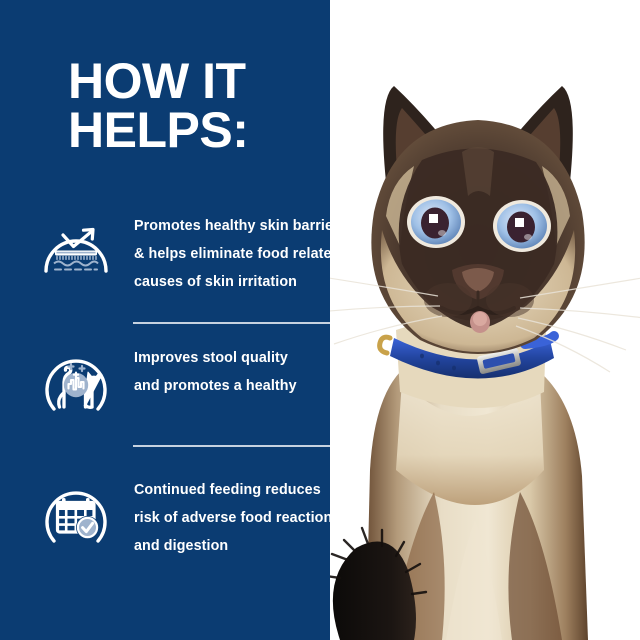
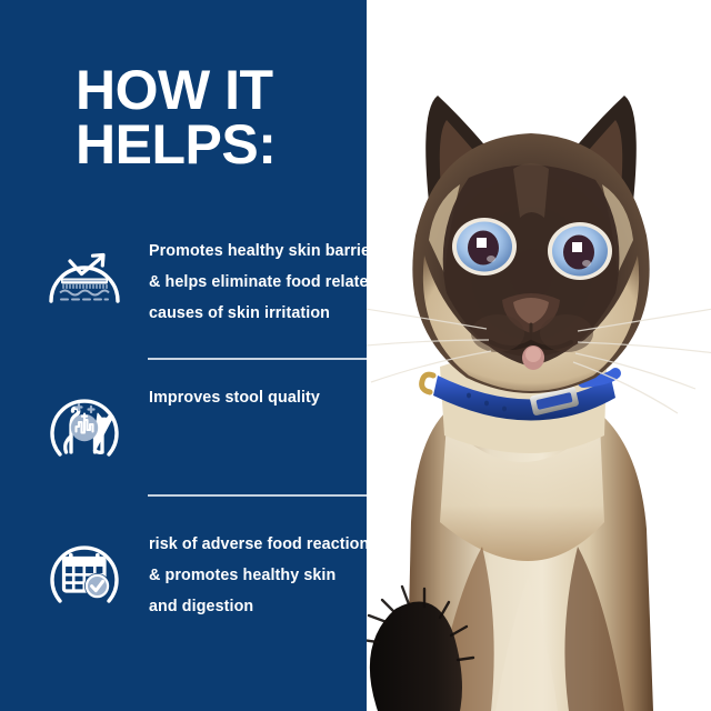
  HOW IT
  HELPS:
  Promotes healthy skin barrie
  & helps eliminate food relate
  causes of skin irritation
  Improves stool quality
- and promotes a healthy
- Continued feeding reduces
  risk of adverse food reaction
+ & promotes healthy skin
  and digestion
